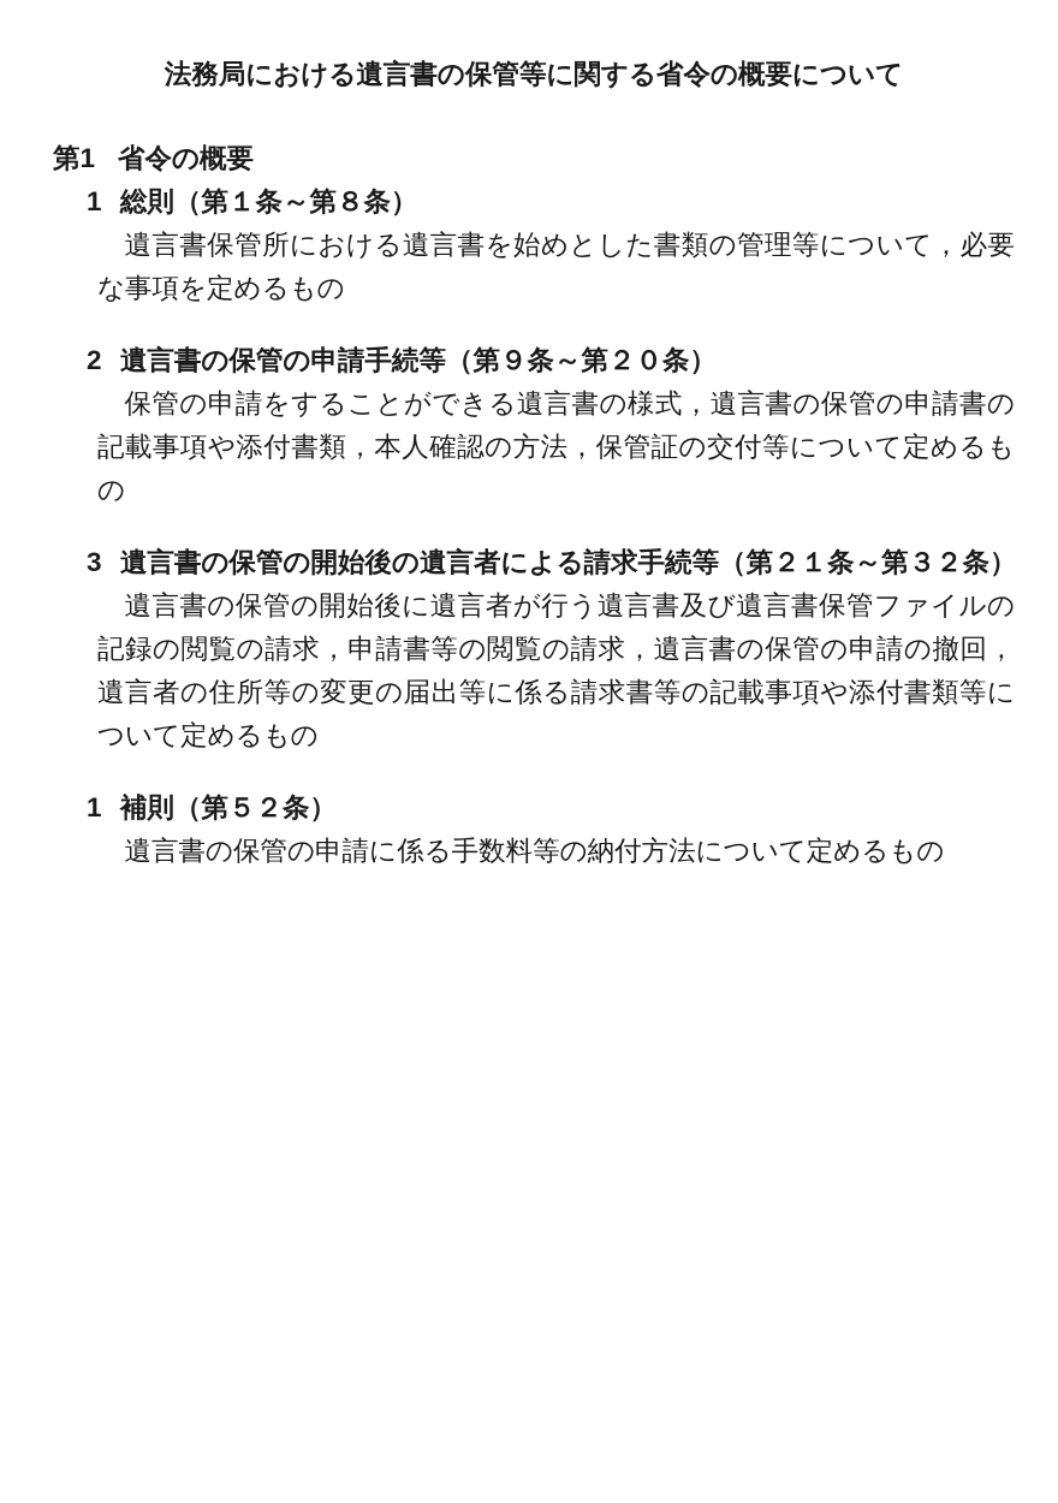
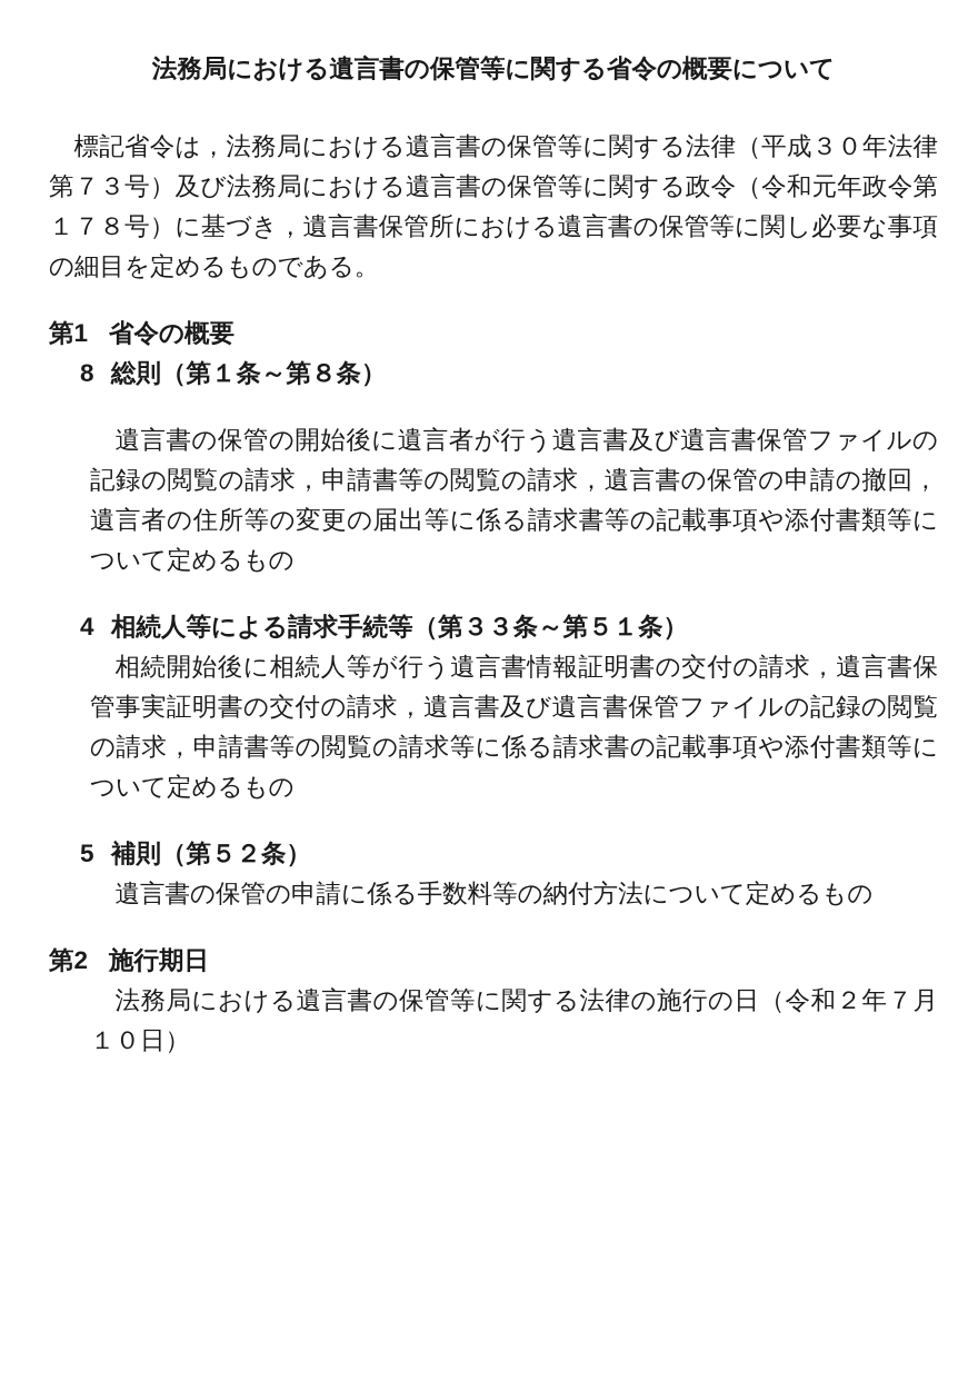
  法務局における遺言書の保管等に関する省令の概要について
+ 標記省令は，法務局における遺言書の保管等に関する法律（平成３０年法律第７３号）及び法務局における遺言書の保管等に関する政令（令和元年政令第１７８号）に基づき，遺言書保管所における遺言書の保管等に関し必要な事項の細目を定めるものである。
  第1 省令の概要
- 1 総則（第１条～第８条）
+ 8 総則（第１条～第８条）
- 遺言書保管所における遺言書を始めとした書類の管理等について，必要な事項を定めるもの
- 2 遺言書の保管の申請手続等（第９条～第２０条）
- 保管の申請をすることができる遺言書の様式，遺言書の保管の申請書の記載事項や添付書類，本人確認の方法，保管証の交付等について定めるもの
- 3 遺言書の保管の開始後の遺言者による請求手続等（第２１条～第３２条）
  遺言書の保管の開始後に遺言者が行う遺言書及び遺言書保管ファイルの記録の閲覧の請求，申請書等の閲覧の請求，遺言書の保管の申請の撤回，遺言者の住所等の変更の届出等に係る請求書等の記載事項や添付書類等について定めるもの
+ 4 相続人等による請求手続等（第３３条～第５１条）
+ 相続開始後に相続人等が行う遺言書情報証明書の交付の請求，遺言書保管事実証明書の交付の請求，遺言書及び遺言書保管ファイルの記録の閲覧の請求，申請書等の閲覧の請求等に係る請求書の記載事項や添付書類等について定めるもの
- 1 補則（第５２条）
+ 5 補則（第５２条）
  遺言書の保管の申請に係る手数料等の納付方法について定めるもの
+ 第2 施行期日
+ 法務局における遺言書の保管等に関する法律の施行の日（令和２年７月１０日）
